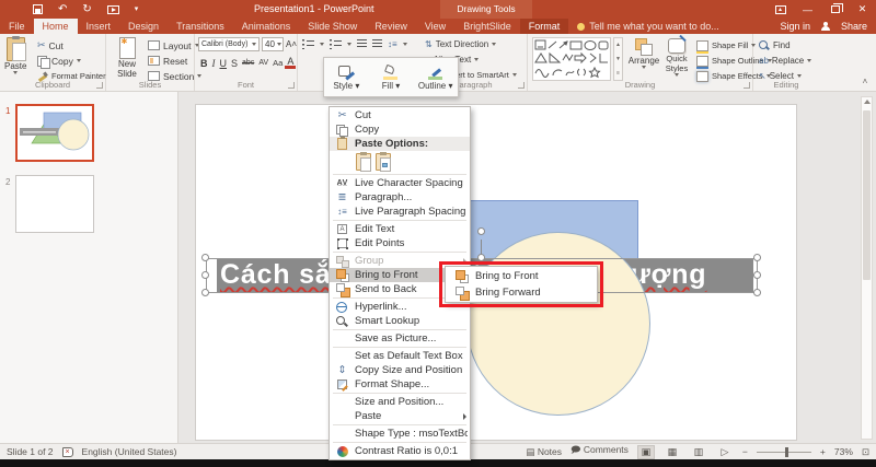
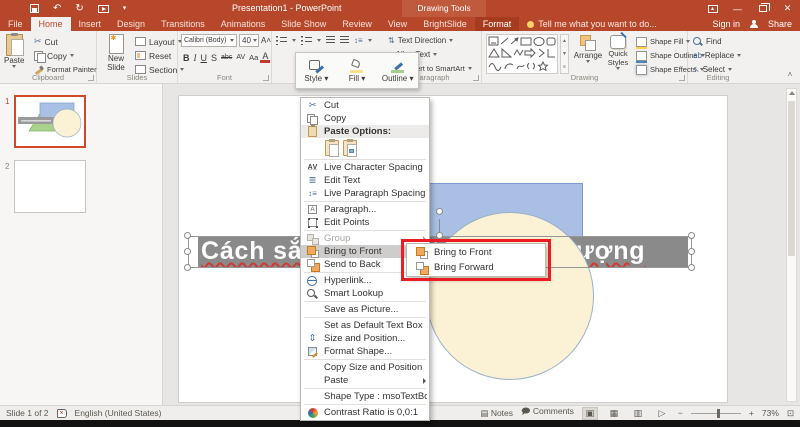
  ↶
  ↻
  Presentation1 - PowerPoint
  Drawing Tools
  —
  ✕
  File
  Home
  Insert
  Design
  Transitions
  Animations
  Slide Show
  Review
  View
  BrightSlide
  Format
  Tell me what you want to do...
  Sign in
  Share
  Paste
  ✂
  Cut
  Copy
  Format Painter
  Clipboard
  New Slide
  Layout
  Reset
  Section
  Slides
  40
  A˄
  B
  I
  U
  S
  Aa
  A
  Font
  ↕≡
  ⇅
  Text Direction
  rt to SmartArt
  aragraph
  Arrange
  Quick Styles
  Shape Fill
  Shape Outline
  Shape Effects
  Drawing
  Find
  ab
  Replace
  ↖
  Select
  Editing
  ˄
  Style ▾
  Fill ▾
  Outline ▾
  1
  2
  ✂
  Cut
  Copy
  Paste Options:
  Live Character Spacing
  ≣
- Paragraph...
+ Edit Text
  ↕≡
  Live Paragraph Spacing
- Edit Text
+ Paragraph...
  Edit Points
  Group
  Bring to Front
  Send to Back
  Hyperlink...
  Smart Lookup
  Save as Picture...
  Set as Default Text Box
  ⇕
- Copy Size and Position
+ Size and Position...
  Format Shape...
- Size and Position...
+ Copy Size and Position
  Paste
  Shape Type : msoTextBo
  Contrast Ratio is 0,0:1
  Bring to Front
  Bring Forward
  Slide 1 of 2
  English (United States)
  ▤ Notes
  🗩 Comments
  ▣
  ▦
  ▥
  ▷
  −
  +
  73%
  ⊡
